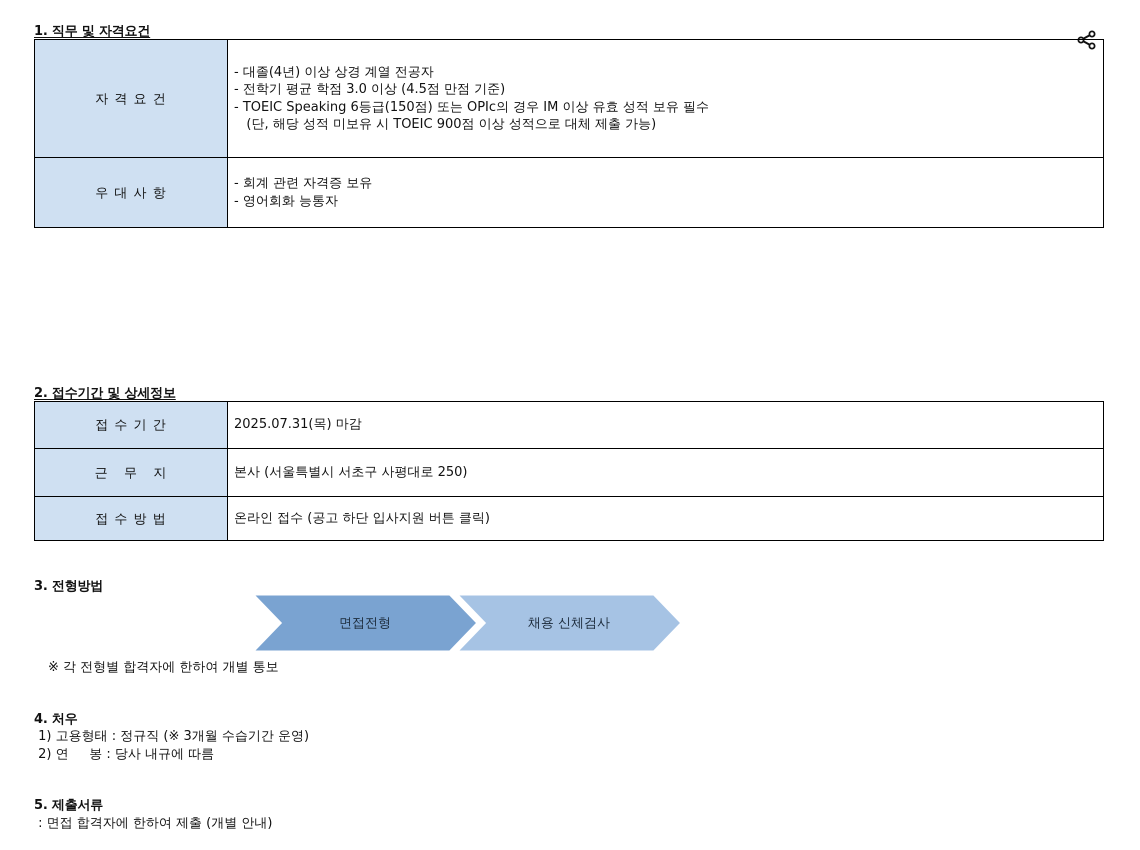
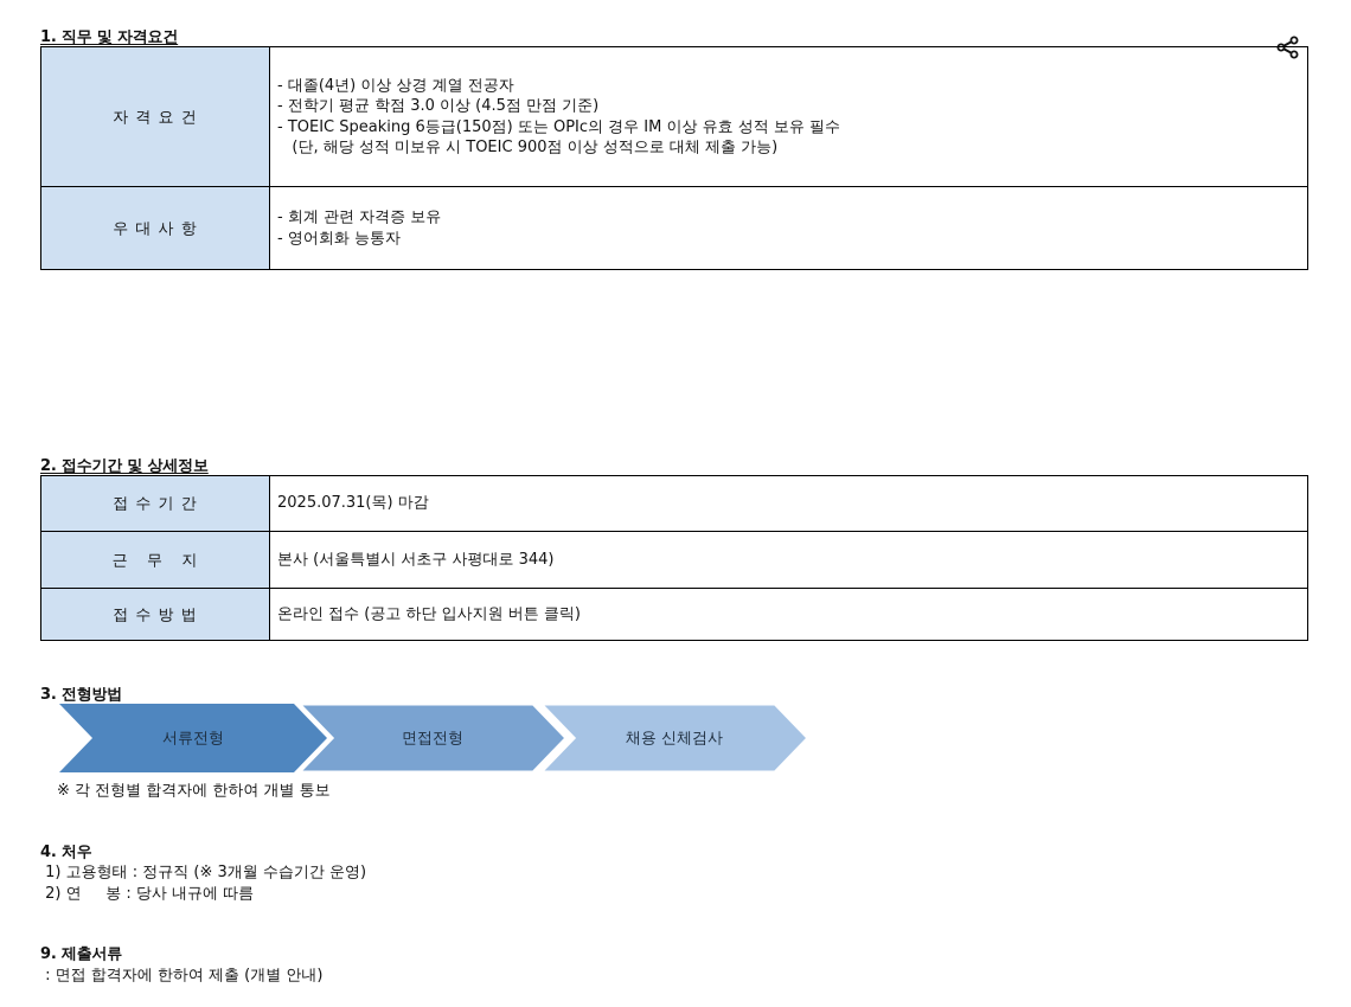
  1. 직무 및 자격요건
  자 격 요 건	- 대졸(4년) 이상 상경 계열 전공자 - 전학기 평균 학점 3.0 이상 (4.5점 만점 기준) - TOEIC Speaking 6등급(150점) 또는 OPIc의 경우 IM 이상 유효 성적 보유 필수 (단, 해당 성적 미보유 시 TOEIC 900점 이상 성적으로 대체 제출 가능)
  우 대 사 항	- 회계 관련 자격증 보유 - 영어회화 능통자
  2. 접수기간 및 상세정보
  접 수 기 간	2025.07.31(목) 마감
- 근 무 지	본사 (서울특별시 서초구 사평대로 250)
+ 근 무 지	본사 (서울특별시 서초구 사평대로 344)
  접 수 방 법	온라인 접수 (공고 하단 입사지원 버튼 클릭)
  3. 전형방법
+ 서류전형
  면접전형
  채용 신체검사
  ※ 각 전형별 합격자에 한하여 개별 통보
  4. 처우
  1) 고용형태 : 정규직 (※ 3개월 수습기간 운영)
  2) 연 봉 : 당사 내규에 따름
- 5. 제출서류
+ 9. 제출서류
  : 면접 합격자에 한하여 제출 (개별 안내)
